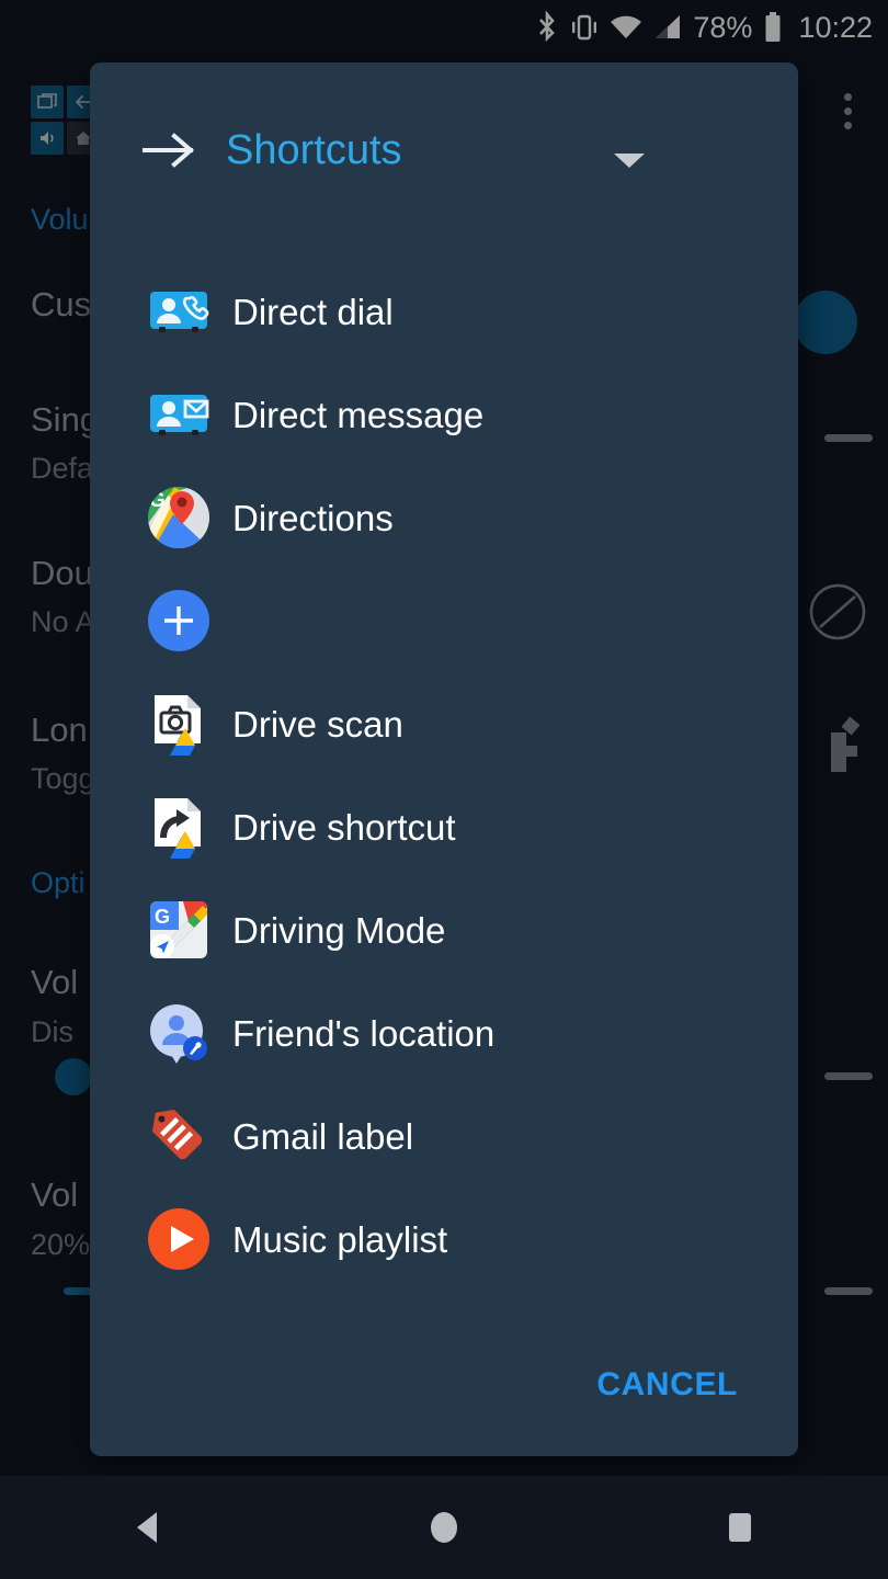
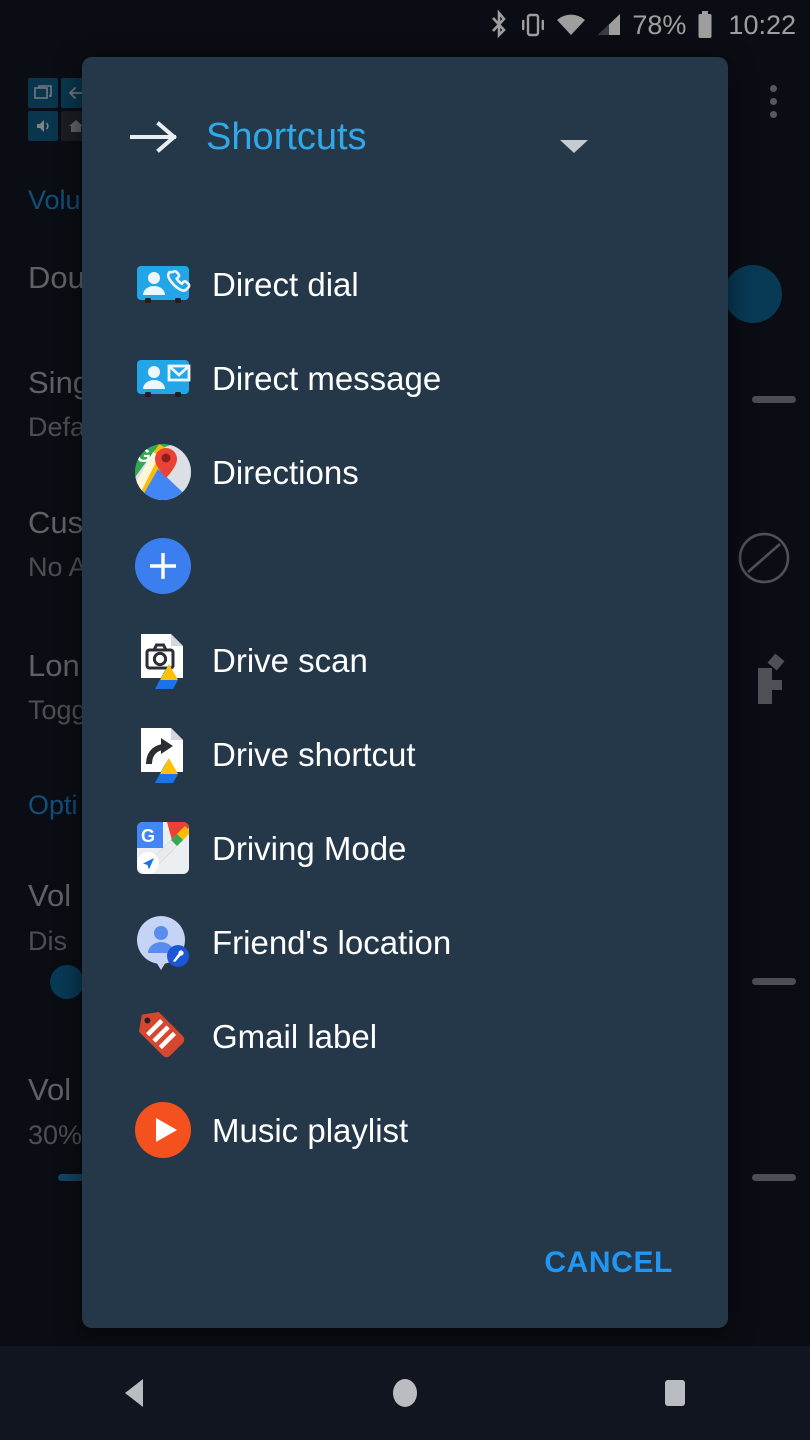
  78%
  10:22
  Volu
- Cus
+ Dou
  Sin
  Defa
- Dou
+ Cus
  No A
  Lon
  Togg
  Opti
  Vol
  Dis
  Vol
- 20%
+ 30%
  Shortcuts
  Direct dial
  Direct message
  G
  Directions
  Drive scan
  Drive shortcut
  G
  Driving Mode
  Friend's location
  Gmail label
  Music playlist
  CANCEL
